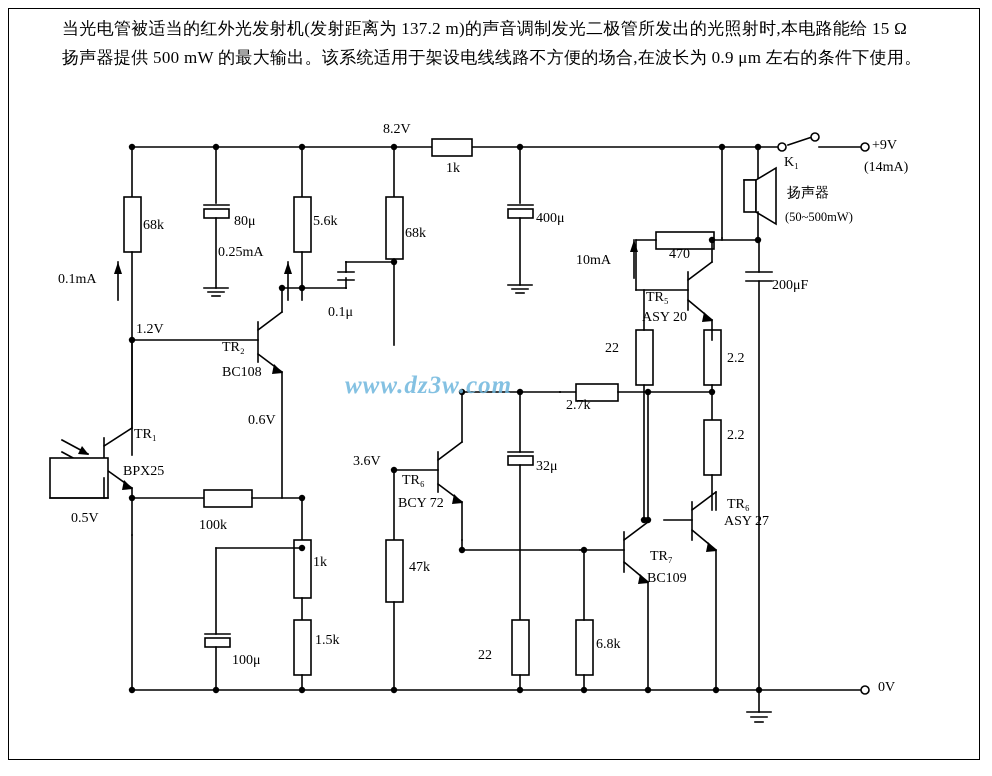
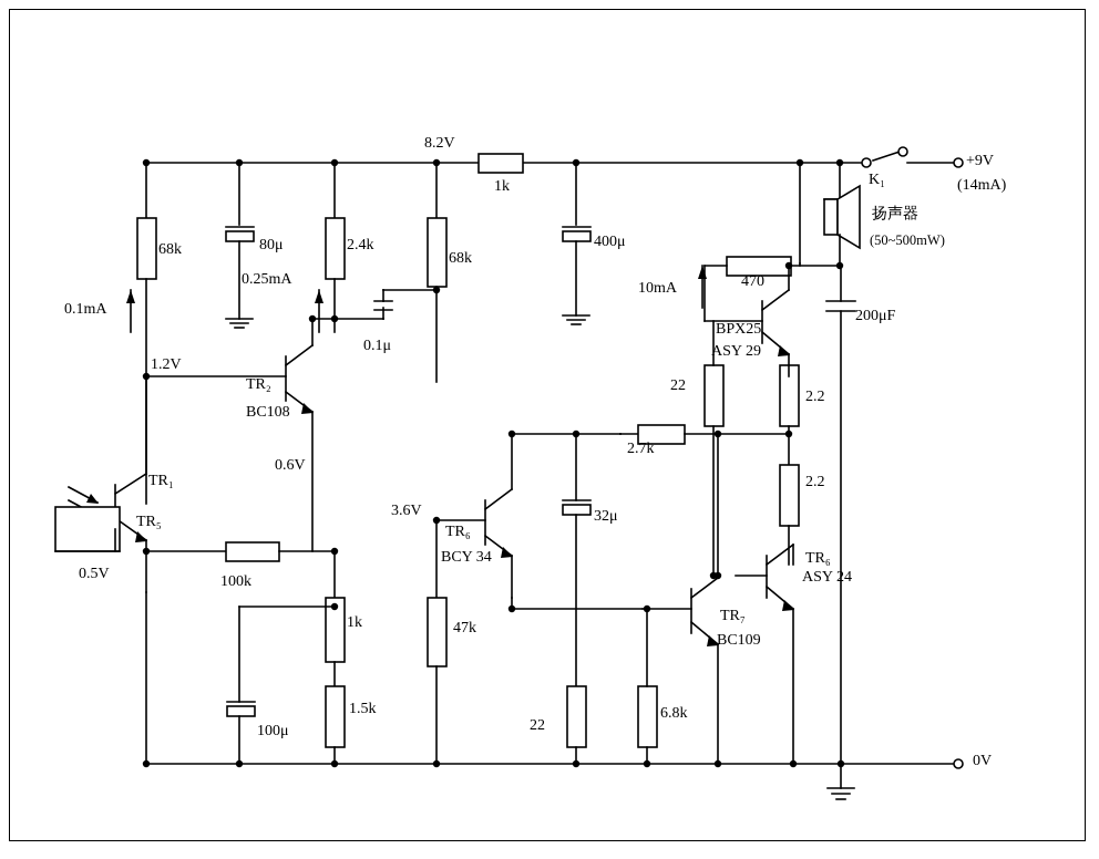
- 当光电管被适当的红外光发射机(发射距离为 137.2 m)的声音调制发光二极管所发出的光照射时,本电路能给 15 Ω 扬声器提供 500 mW 的最大输出。该系统适用于架设电线线路不方便的场合,在波长为 0.9 μm 左右的条件下使用。
- www.dz3w.com
  8.2V
  1k
  +9V
  (14mA)
  K₁
  扬声器
  (50~500mW)
  68k
  80μ
- 5.6k
+ 2.4k
  68k
  400μ
  0.25mA
  10mA
  470
  200μF
  0.1mA
  0.1μ
- TR₅
+ BPX25
- ASY 20
+ ASY 29
  1.2V
  22
  2.2
  TR₂
  BC108
  2.7k
  0.6V
  2.2
  3.6V
  32μ
  TR₁
- BPX25
+ TR₅
  TR₆
- BCY 72
+ BCY 34
  TR₆
- ASY 27
+ ASY 24
  0.5V
  100k
  1k
  47k
  TR₇
  BC109
  1.5k
  100μ
  22
  6.8k
  0V
